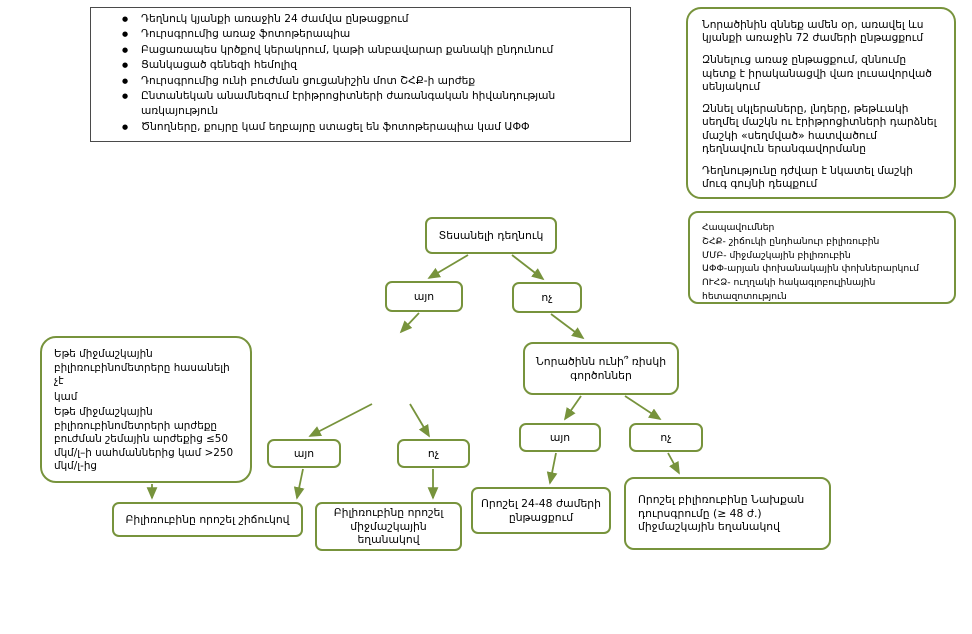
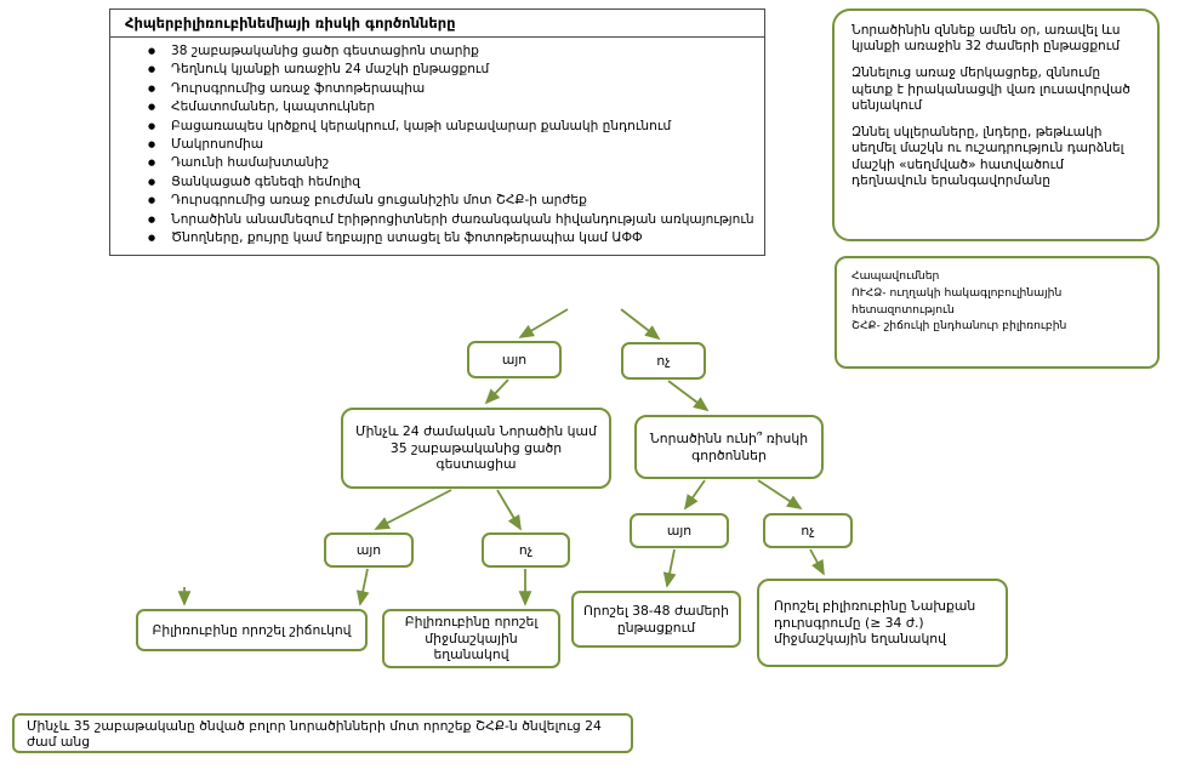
+ Հիպերբիլիռուբինեմիայի ռիսկի գործոնները
+ 38 շաբաթականից ցածր գեստացիոն տարիք
- Դեղնուկ կյանքի առաջին 24 ժամվա ընթացքում
+ Դեղնուկ կյանքի առաջին 24 մաշկի ընթացքում
  Դուրսգրումից առաջ ֆոտոթերապիա
+ Հեմատոմաներ, կապտուկներ
  Բացառապես կրծքով կերակրում, կաթի անբավարար քանակի ընդունում
+ Մակրոսոմիա
+ Դաունի համախտանիշ
  Ցանկացած գենեզի հեմոլիզ
- Դուրսգրումից ունի բուժման ցուցանիշին մոտ ՇՀՔ-ի արժեք
+ Դուրսգրումից առաջ բուժման ցուցանիշին մոտ ՇՀՔ-ի արժեք
- Ընտանեկան անամնեզում էրիթրոցիտների ժառանգական հիվանդության առկայություն
+ Նորածինն անամնեզում էրիթրոցիտների ժառանգական հիվանդության առկայություն
  Ծնողները, քույրը կամ եղբայրը ստացել են ֆոտոթերապիա կամ ԱՓՓ
- Նորածինին զննեք ամեն օր, առավել ևս կյանքի առաջին 72 ժամերի ընթացքում
+ Նորածինին զննեք ամեն օր, առավել ևս կյանքի առաջին 32 ժամերի ընթացքում
- Զննելուց առաջ ընթացքում, զննումը պետք է իրականացվի վառ լուսավորված սենյակում
+ Զննելուց առաջ մերկացրեք, զննումը պետք է իրականացվի վառ լուսավորված սենյակում
- Զննել սկլերաները, լնդերը, թեթևակի սեղմել մաշկն ու էրիթրոցիտների դարձնել մաշկի «սեղմված» հատվածում դեղնավուն երանգավորմանը
+ Զննել սկլերաները, լնդերը, թեթևակի սեղմել մաշկն ու ուշադրություն դարձնել մաշկի «սեղմված» հատվածում դեղնավուն երանգավորմանը
- Դեղնությունը դժվար է նկատել մաշկի մուգ գույնի դեպքում
  Հապավումներ
- ՇՀՔ- շիճուկի ընդհանուր բիլիռուբին
+ ՈՒՀՁ- ուղղակի հակագլոբուլինային հետազոտություն
- ՄՄԲ- միջմաշկային բիլիռուբին
- ԱՓՓ-արյան փոխանակային փոխներարկում
- ՈՒՀՁ- ուղղակի հակագլոբուլինային հետազոտություն
+ ՇՀՔ- շիճուկի ընդհանուր բիլիռուբին
- Տեսանելի դեղնուկ
  այո
  ոչ
+ Մինչև 24 ժամական Նորածին կամ 35 շաբաթականից ցածր գեստացիա
  Նորածինն ունի՞ ռիսկի գործոններ
- Եթե միջմաշկային բիլիռուբինոմետրերը հասանելի չէ
- կամ
- Եթե միջմաշկային բիլիռուբինոմետրերի արժեքը բուժման շեմային արժեքից ≤50 մկմ/լ–ի սահմաններից կամ >250 մկմ/լ-ից
  այո
  ոչ
  այո
  ոչ
  Բիլիռուբինը որոշել շիճուկով
  Բիլիռուբինը որոշել միջմաշկային եղանակով
- Որոշել 24-48 ժամերի ընթացքում
+ Որոշել 38-48 ժամերի ընթացքում
- Որոշել բիլիռուբինը Նախքան դուրսգրումը (≥ 48 ժ.) միջմաշկային եղանակով
+ Որոշել բիլիռուբինը Նախքան դուրսգրումը (≥ 34 ժ.) միջմաշկային եղանակով
+ Մինչև 35 շաբաթականը ծնված բոլոր նորածինների մոտ որոշեք ՇՀՔ-ն ծնվելուց 24 ժամ անց
